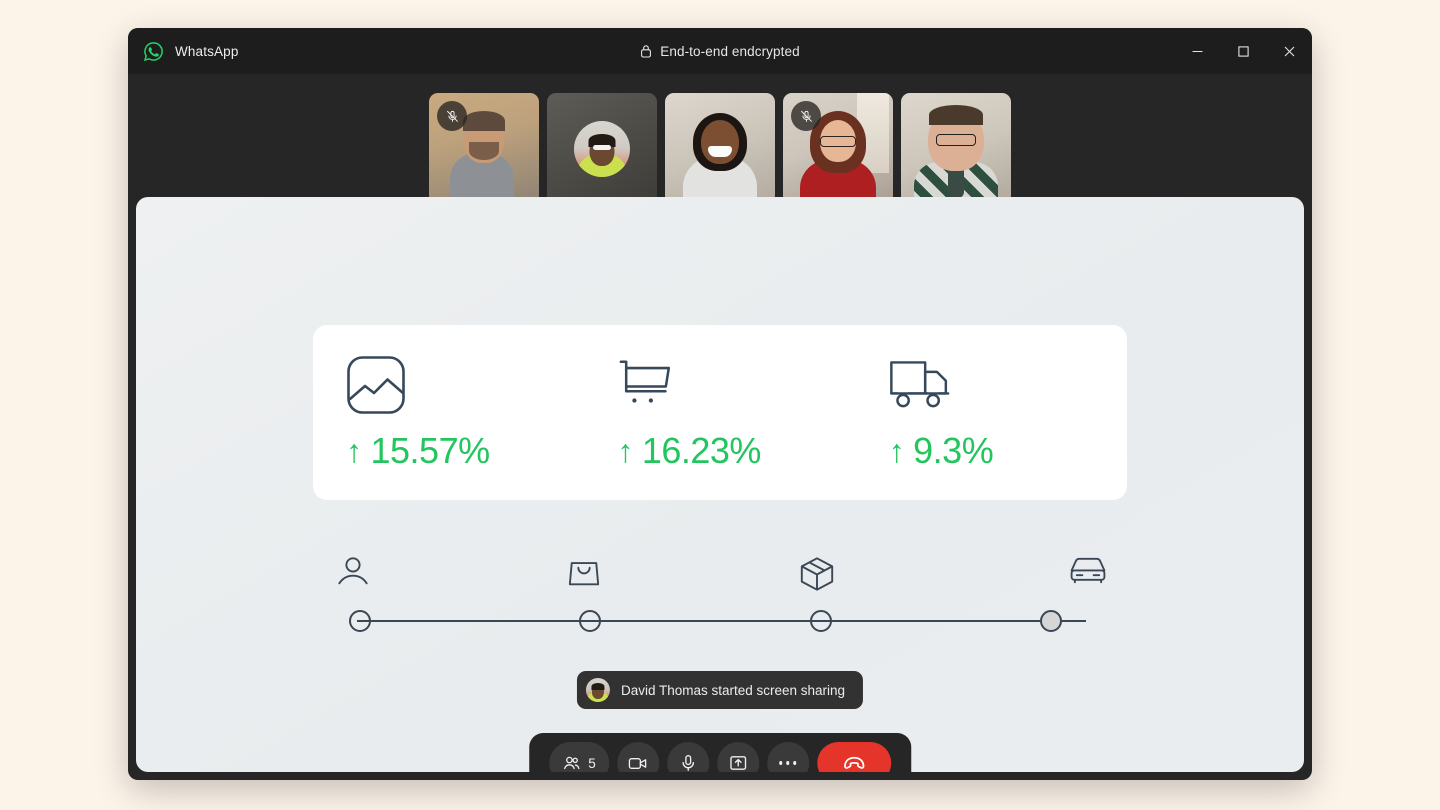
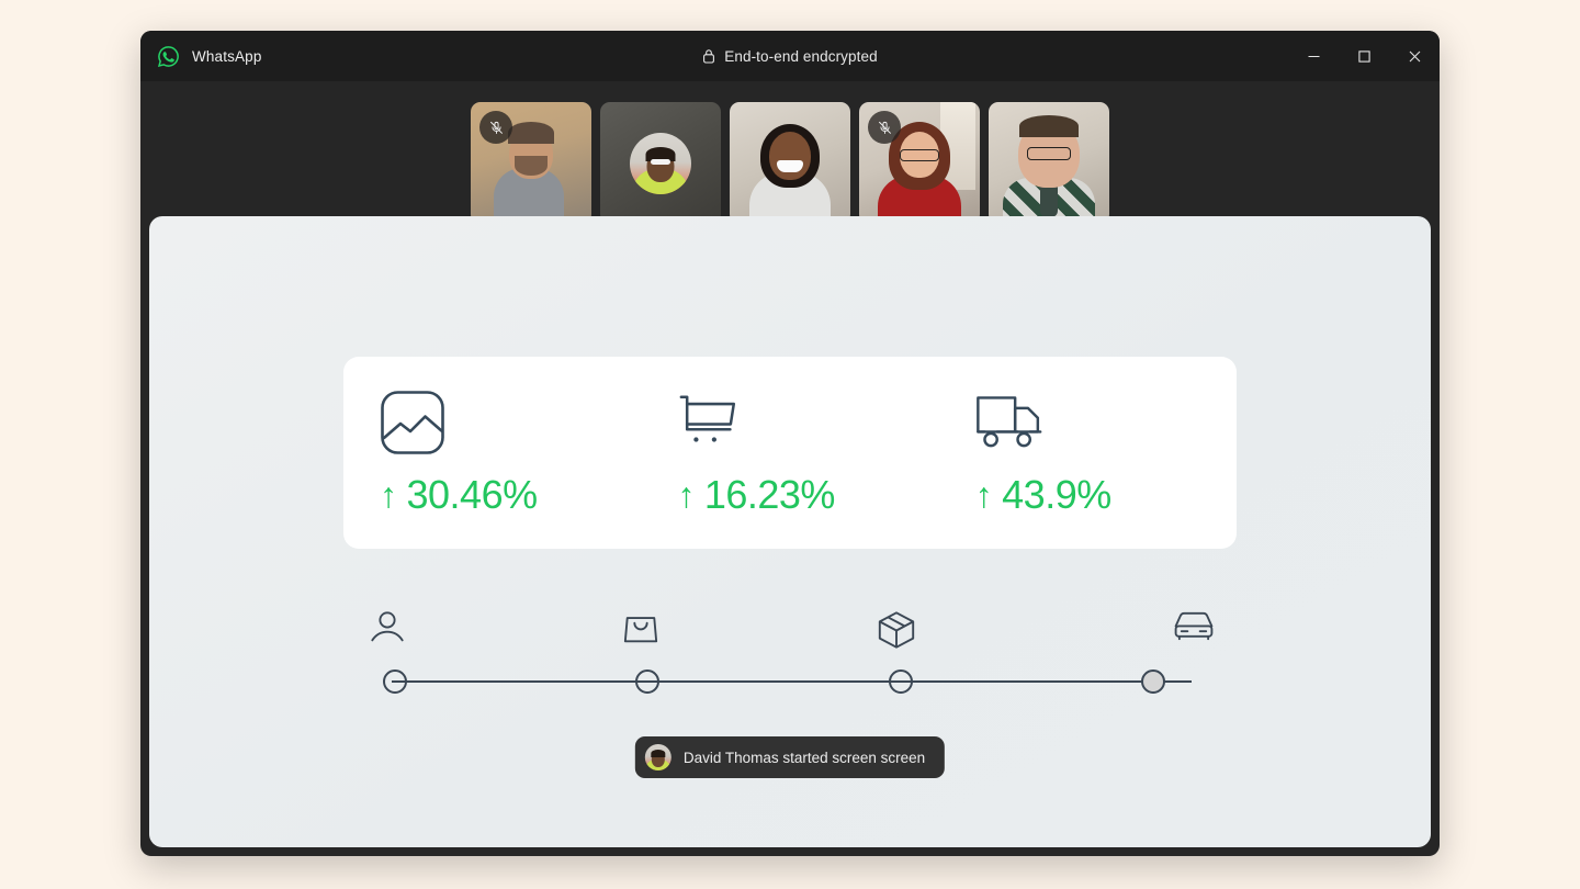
  WhatsApp
  End-to-end endcrypted
  ↑
- 15.57%
+ 30.46%
  ↑
  16.23%
  ↑
- 9.3%
+ 43.9%
- David Thomas started screen sharing
+ David Thomas started screen screen
- 5
